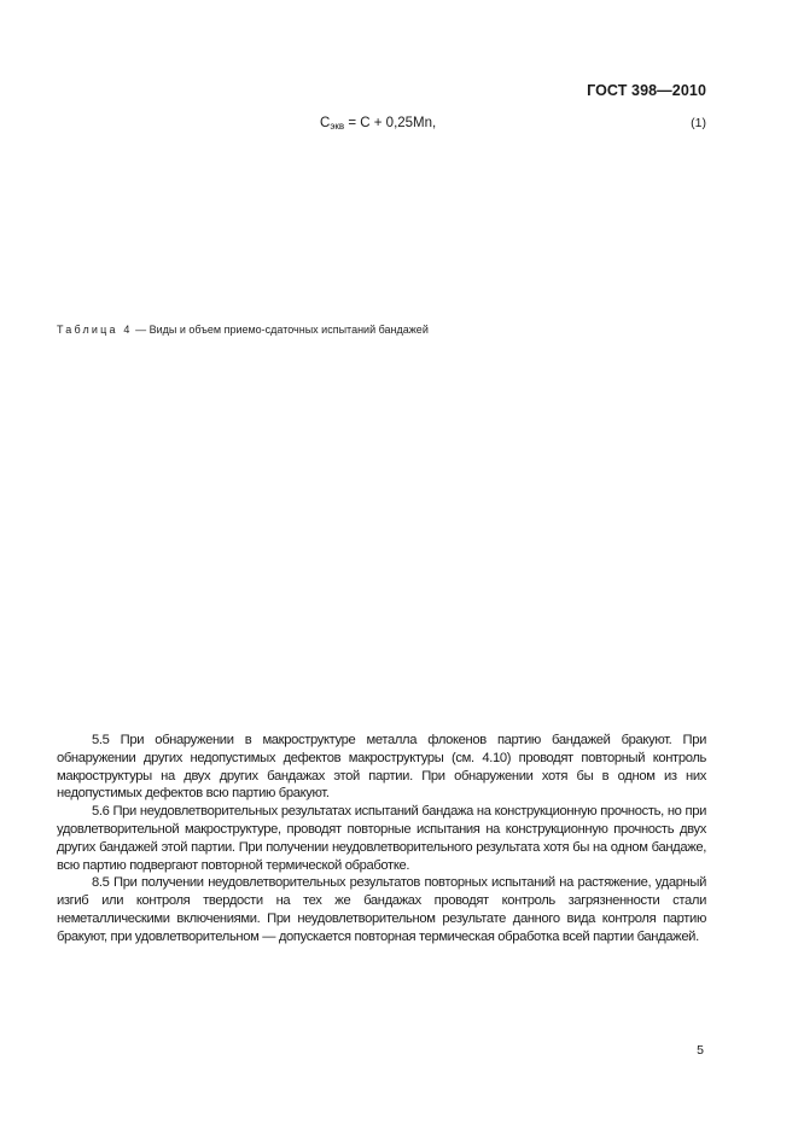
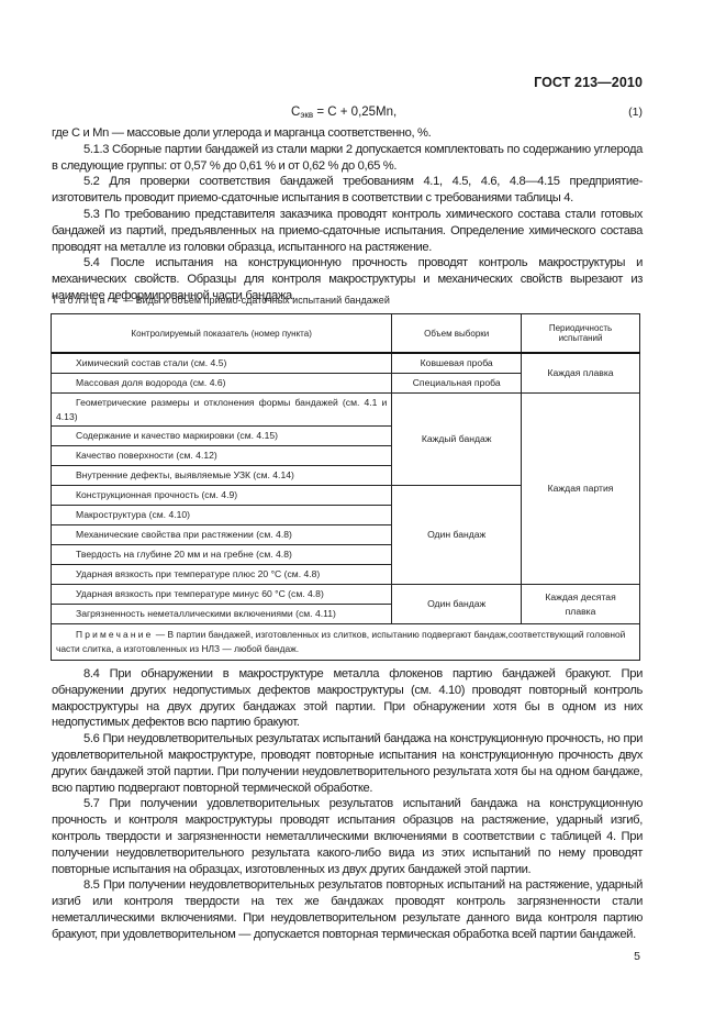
- ГОСТ 398—2010
+ ГОСТ 213—2010
  Cэкв = C + 0,25Mn,
  (1)
+ где C и Mn — массовые доли углерода и марганца соответственно, %.
+ 5.1.3 Сборные партии бандажей из стали марки 2 допускается комплектовать по содержанию углерода в следующие группы: от 0,57 % до 0,61 % и от 0,62 % до 0,65 %.
+ 5.2 Для проверки соответствия бандажей требованиям 4.1, 4.5, 4.6, 4.8—4.15 предприятие-изготовитель проводит приемо-сдаточные испытания в соответствии с требованиями таблицы 4.
+ 5.3 По требованию представителя заказчика проводят контроль химического состава стали готовых бандажей из партий, предъявленных на приемо-сдаточные испытания. Определение химического состава проводят на металле из головки образца, испытанного на растяжение.
+ 5.4 После испытания на конструкционную прочность проводят контроль макроструктуры и механических свойств. Образцы для контроля макроструктуры и механических свойств вырезают из наименее деформированной части бандажа.
  Таблица 4 — Виды и объем приемо-сдаточных испытаний бандажей
+ Контролируемый показатель (номер пункта)	Объем выборки	Периодичность испытаний
+ Химический состав стали (см. 4.5)	Ковшевая проба	Каждая плавка
+ Массовая доля водорода (см. 4.6)	Специальная проба
+ Геометрические размеры и отклонения формы бандажей (см. 4.1 и 4.13)	Каждый бандаж	Каждая партия
+ Содержание и качество маркировки (см. 4.15)
+ Качество поверхности (см. 4.12)
+ Внутренние дефекты, выявляемые УЗК (см. 4.14)
+ Конструкционная прочность (см. 4.9)	Один бандаж
+ Макроструктура (см. 4.10)
+ Механические свойства при растяжении (см. 4.8)
+ Твердость на глубине 20 мм и на гребне (см. 4.8)
+ Ударная вязкость при температуре плюс 20 °С (см. 4.8)
+ Ударная вязкость при температуре минус 60 °С (см. 4.8)	Один бандаж	Каждая десятая плавка
+ Загрязненность неметаллическими включениями (см. 4.11)
+ Примечание — В партии бандажей, изготовленных из слитков, испытанию подвергают бандаж,соответствующий головной части слитка, а изготовленных из НЛЗ — любой бандаж.
- 5.5 При обнаружении в макроструктуре металла флокенов партию бандажей бракуют. При обнаружении других недопустимых дефектов макроструктуры (см. 4.10) проводят повторный контроль макроструктуры на двух других бандажах этой партии. При обнаружении хотя бы в одном из них недопустимых дефектов всю партию бракуют.
+ 8.4 При обнаружении в макроструктуре металла флокенов партию бандажей бракуют. При обнаружении других недопустимых дефектов макроструктуры (см. 4.10) проводят повторный контроль макроструктуры на двух других бандажах этой партии. При обнаружении хотя бы в одном из них недопустимых дефектов всю партию бракуют.
  5.6 При неудовлетворительных результатах испытаний бандажа на конструкционную прочность, но при удовлетворительной макроструктуре, проводят повторные испытания на конструкционную прочность двух других бандажей этой партии. При получении неудовлетворительного результата хотя бы на одном бандаже, всю партию подвергают повторной термической обработке.
+ 5.7 При получении удовлетворительных результатов испытаний бандажа на конструкционную прочность и контроля макроструктуры проводят испытания образцов на растяжение, ударный изгиб, контроль твердости и загрязненности неметаллическими включениями в соответствии с таблицей 4. При получении неудовлетворительного результата какого-либо вида из этих испытаний по нему проводят повторные испытания на образцах, изготовленных из двух других бандажей этой партии.
  8.5 При получении неудовлетворительных результатов повторных испытаний на растяжение, ударный изгиб или контроля твердости на тех же бандажах проводят контроль загрязненности стали неметаллическими включениями. При неудовлетворительном результате данного вида контроля партию бракуют, при удовлетворительном — допускается повторная термическая обработка всей партии бандажей.
  5
